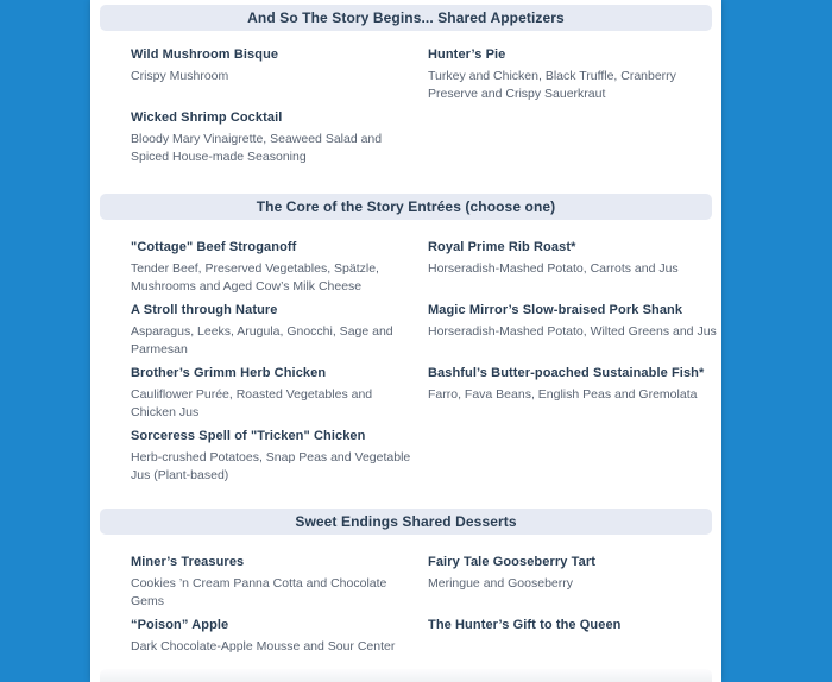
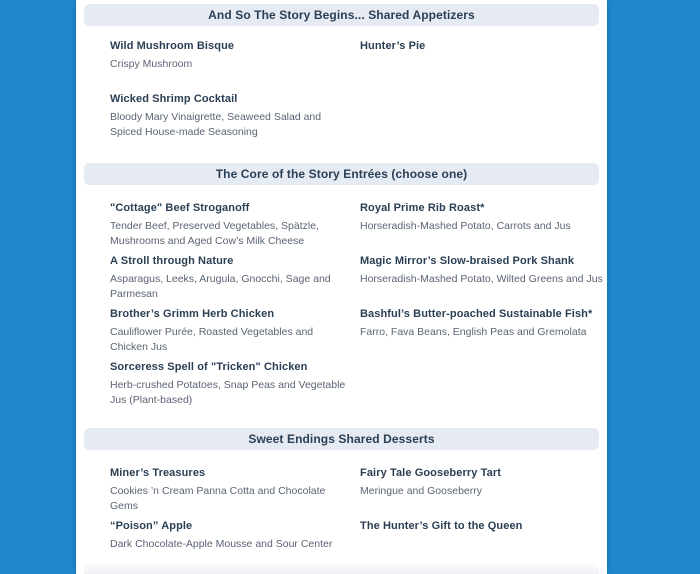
  And So The Story Begins... Shared Appetizers
  Wild Mushroom Bisque
  Crispy Mushroom
  Wicked Shrimp Cocktail
  Bloody Mary Vinaigrette, Seaweed Salad and Spiced House-made Seasoning
  Hunter’s Pie
- Turkey and Chicken, Black Truffle, Cranberry Preserve and Crispy Sauerkraut
  The Core of the Story Entrées (choose one)
  "Cottage" Beef Stroganoff
  Tender Beef, Preserved Vegetables, Spätzle, Mushrooms and Aged Cow’s Milk Cheese
  A Stroll through Nature
  Asparagus, Leeks, Arugula, Gnocchi, Sage and Parmesan
  Brother’s Grimm Herb Chicken
  Cauliflower Purée, Roasted Vegetables and Chicken Jus
  Sorceress Spell of "Tricken" Chicken
  Herb-crushed Potatoes, Snap Peas and Vegetable Jus (Plant-based)
  Royal Prime Rib Roast*
  Horseradish-Mashed Potato, Carrots and Jus
  Magic Mirror’s Slow-braised Pork Shank
  Horseradish-Mashed Potato, Wilted Greens and Jus
  Bashful’s Butter-poached Sustainable Fish*
  Farro, Fava Beans, English Peas and Gremolata
  Sweet Endings Shared Desserts
  Miner’s Treasures
  Cookies ’n Cream Panna Cotta and Chocolate Gems
  “Poison” Apple
  Dark Chocolate-Apple Mousse and Sour Center
  Fairy Tale Gooseberry Tart
  Meringue and Gooseberry
  The Hunter’s Gift to the Queen
